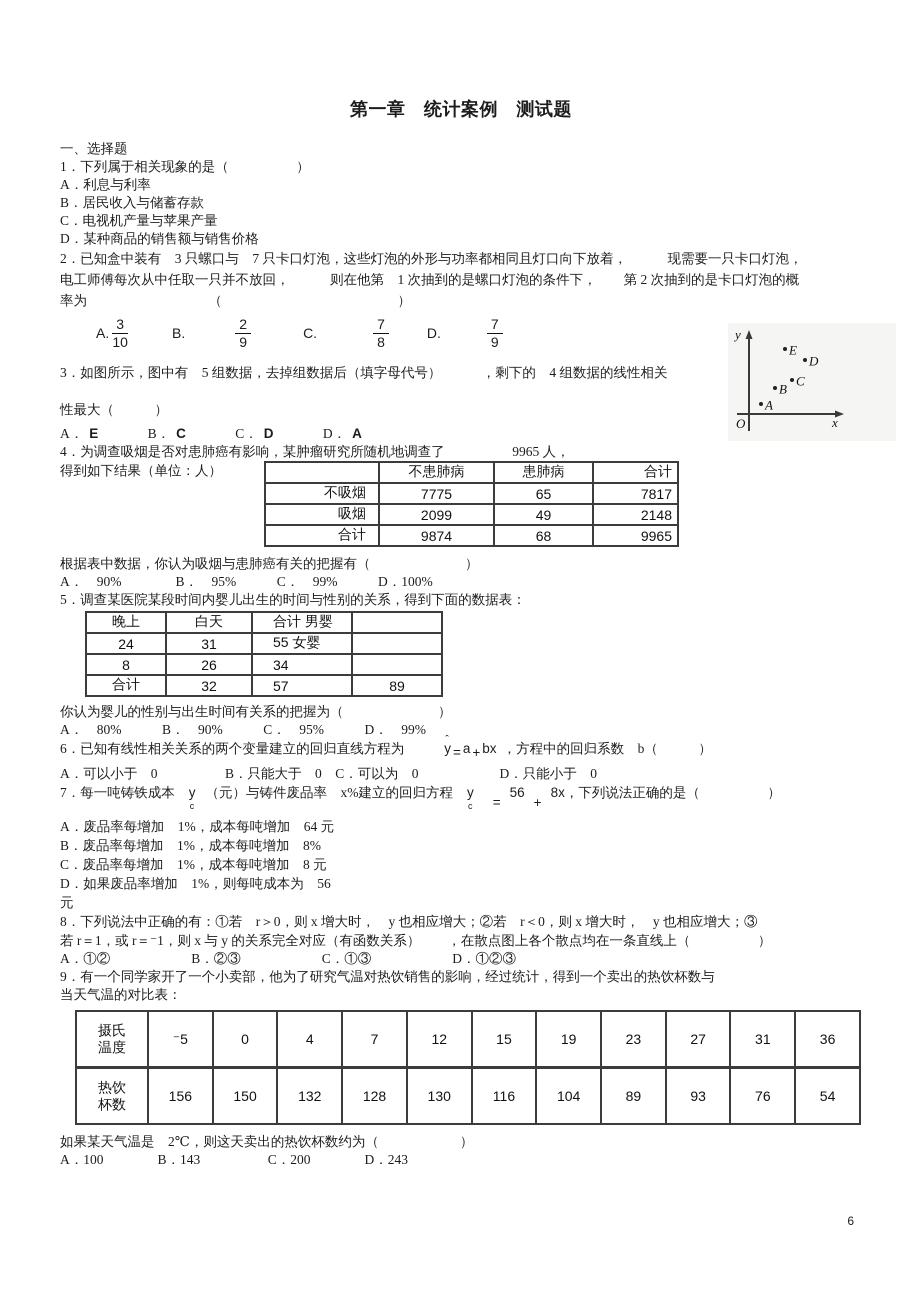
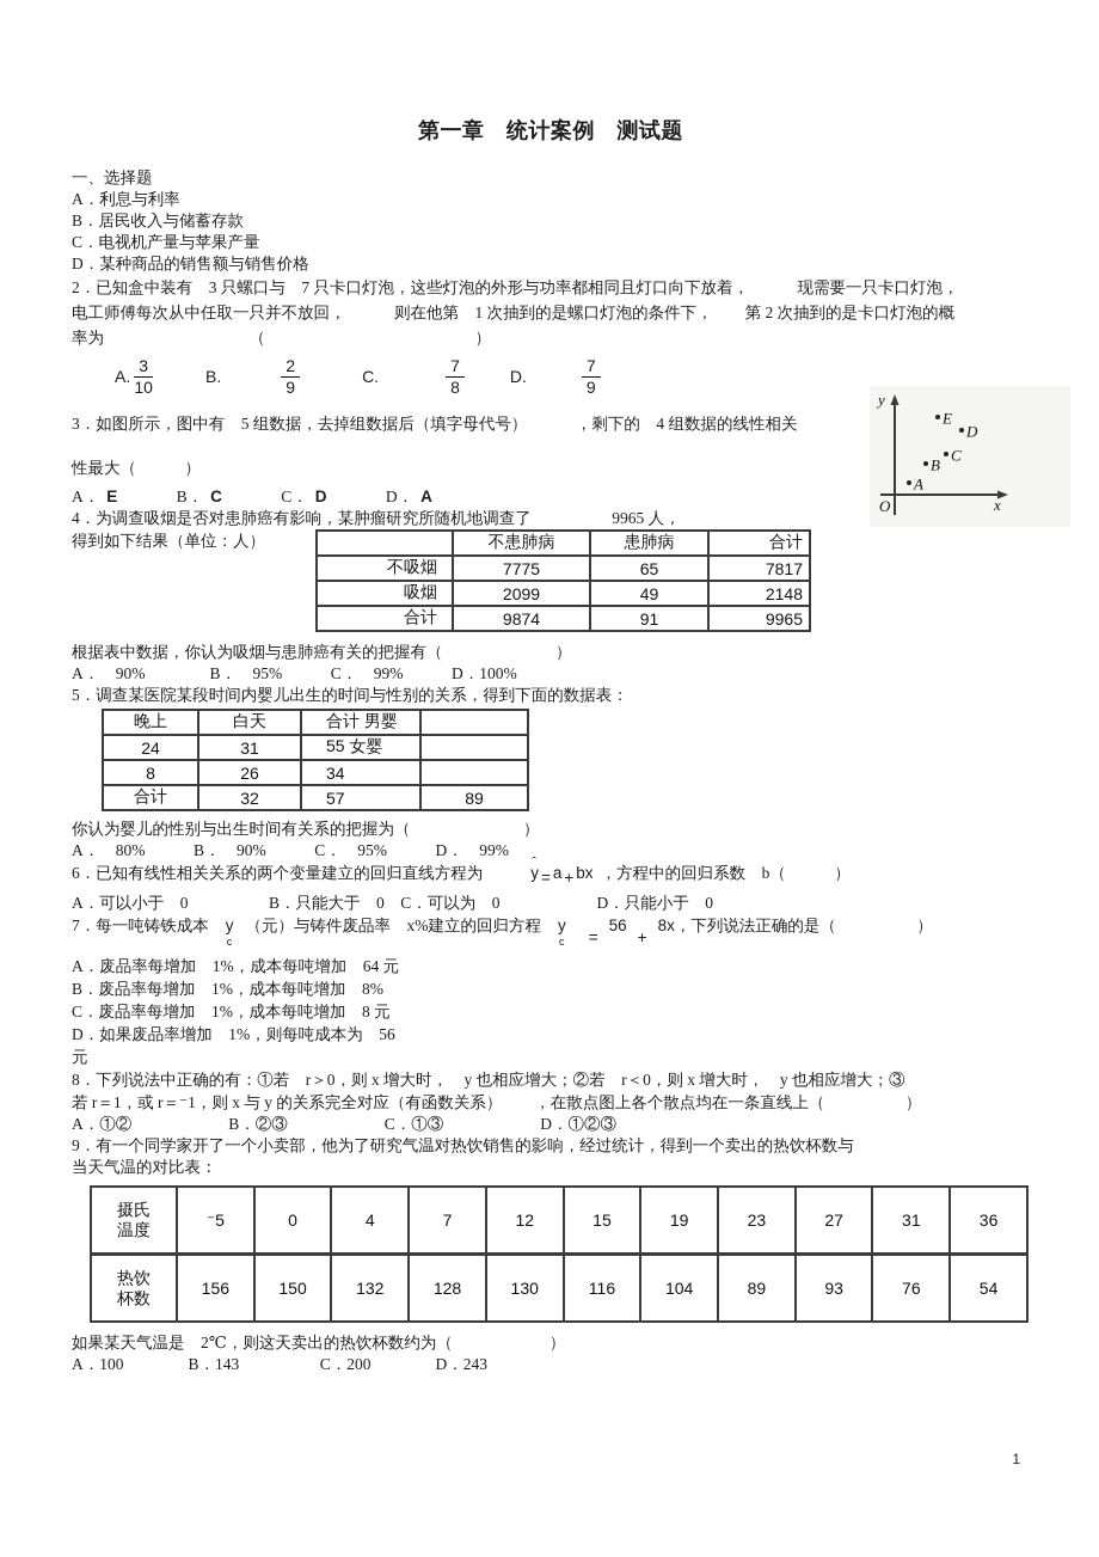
  第一章 统计案例 测试题
  一、选择题
- 1．下列属于相关现象的是（ ）
  A．利息与利率
  B．居民收入与储蓄存款
  C．电视机产量与苹果产量
  D．某种商品的销售额与销售价格
  2．已知盒中装有 3 只螺口与 7 只卡口灯泡，这些灯泡的外形与功率都相同且灯口向下放着， 现需要一只卡口灯泡，
  电工师傅每次从中任取一只并不放回， 则在他第 1 次抽到的是螺口灯泡的条件下， 第 2 次抽到的是卡口灯泡的概
  率为 （ ）
  A.
  3
  10
  B.
  2
  9
  C.
  7
  8
  D.
  7
  9
  3．如图所示，图中有 5 组数据，去掉组数据后（填字母代号） ，剩下的 4 组数据的线性相关
  性最大（ ）
  A． E B． C C． D D． A
  y
  x
  O
  A
  B
  C
  D
  E
  4．为调查吸烟是否对患肺癌有影响，某肿瘤研究所随机地调查了 9965 人，
  得到如下结果（单位：人）
  	不患肺病	患肺病	合计
  不吸烟	7775	65	7817
  吸烟	2099	49	2148
- 合计	9874	68	9965
+ 合计	9874	91	9965
  根据表中数据，你认为吸烟与患肺癌有关的把握有（ ）
  A． 90% B． 95% C． 99% D．100%
  5．调查某医院某段时间内婴儿出生的时间与性别的关系，得到下面的数据表：
  晚上	白天	合计 男婴
  24	31	55 女婴
  8	26	34
  合计	32	57	89
  你认为婴儿的性别与出生时间有关系的把握为（ ）
  A． 80% B． 90% C． 95% D． 99%
  6．已知有线性相关关系的两个变量建立的回归直线方程为 y
  ˆ
  = a + bx ，方程中的回归系数 b（ ）
  A．可以小于 0 B．只能大于 0 C．可以为 0 D．只能小于 0
  7．每一吨铸铁成本 y
  c
  （元）与铸件废品率 x%建立的回归方程 y
  c
  =56+8x，下列说法正确的是（ ）
  A．废品率每增加 1%，成本每吨增加 64 元
  B．废品率每增加 1%，成本每吨增加 8%
  C．废品率每增加 1%，成本每吨增加 8 元
  D．如果废品率增加 1%，则每吨成本为 56
  元
  8．下列说法中正确的有：①若 r＞0，则 x 增大时， y 也相应增大；②若 r＜0，则 x 增大时， y 也相应增大；③
  若 r＝1，或 r＝⁻1，则 x 与 y 的关系完全对应（有函数关系） ，在散点图上各个散点均在一条直线上（ ）
  A．①② B．②③ C．①③ D．①②③
  9．有一个同学家开了一个小卖部，他为了研究气温对热饮销售的影响，经过统计，得到一个卖出的热饮杯数与
  当天气温的对比表：
  摄氏温度	⁻5	0	4	7	12	15	19	23	27	31	36
  热饮杯数	156	150	132	128	130	116	104	89	93	76	54
  如果某天气温是 2℃，则这天卖出的热饮杯数约为（ ）
  A．100 B．143 C．200 D．243
- 6
+ 1
